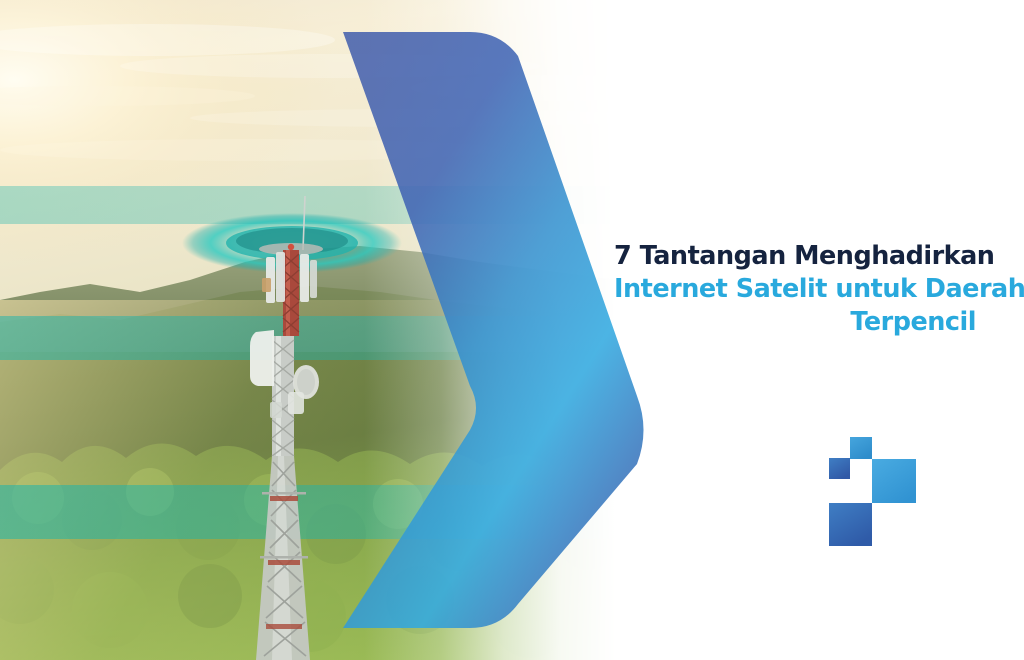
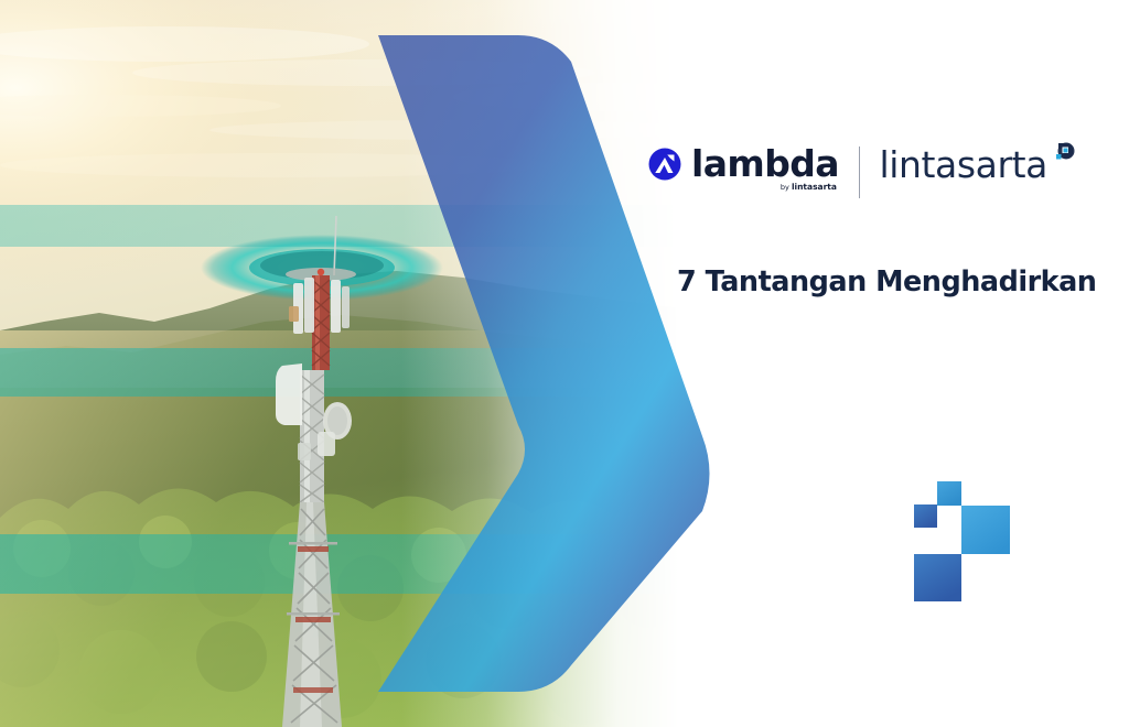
+ lambda
+ by lintasarta
+ lintasarta
  7 Tantangan Menghadirkan
- Internet Satelit untuk Daerah
- Terpencil
